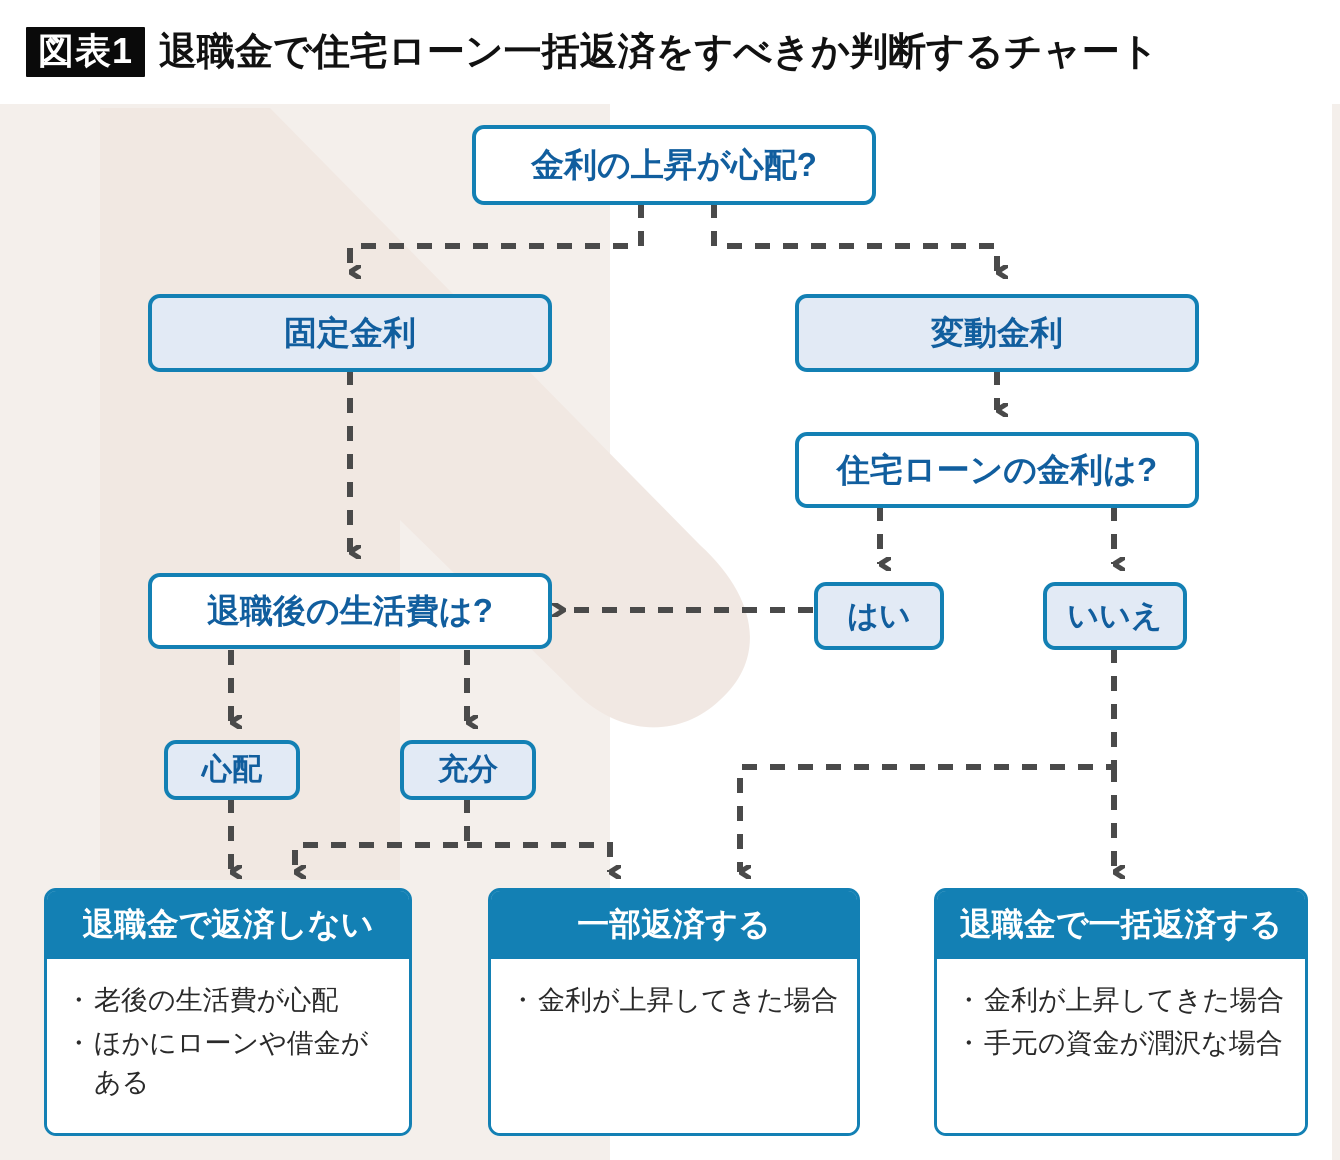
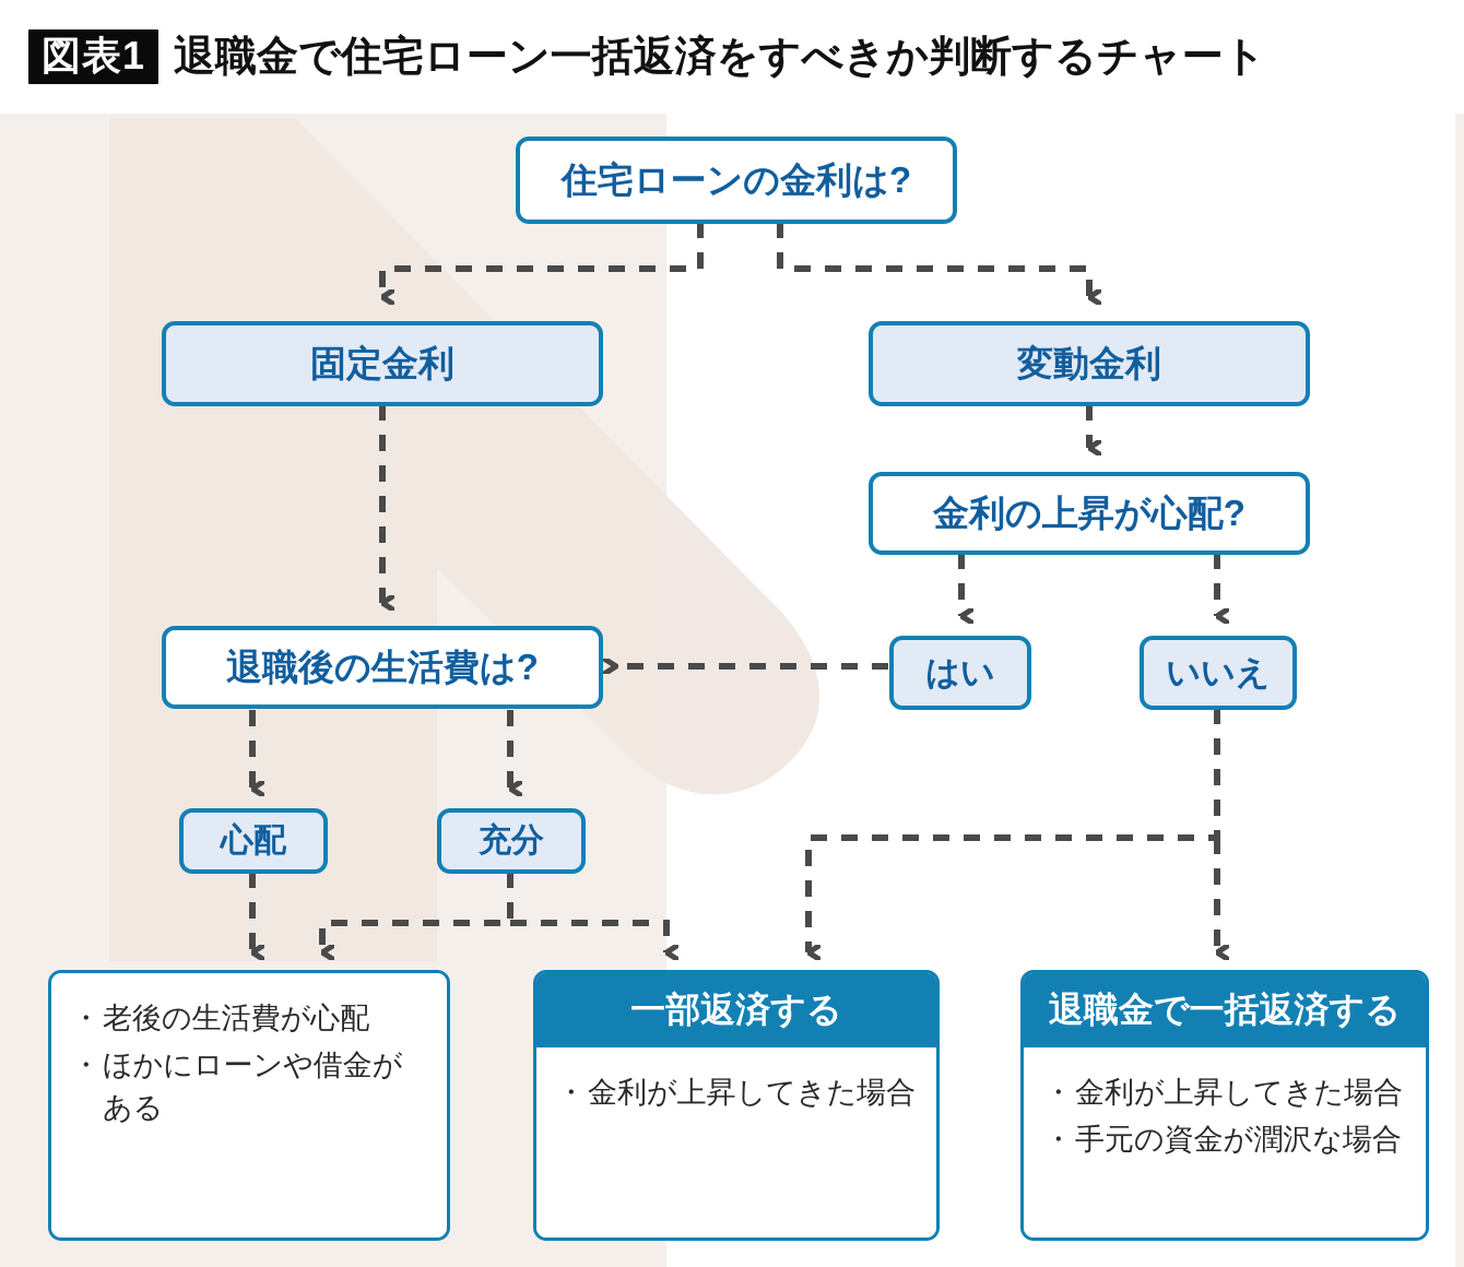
  図表1
  退職金で住宅ローン一括返済をすべきか判断するチャート
- 金利の上昇が心配?
+ 住宅ローンの金利は?
  固定金利
  変動金利
- 住宅ローンの金利は?
+ 金利の上昇が心配?
  はい
  いいえ
  退職後の生活費は?
  心配
  充分
- 退職金で返済しない
  ・
  老後の生活費が心配
  ・
  ほかにローンや借金がある
  一部返済する
  ・
  金利が上昇してきた場合
  退職金で一括返済する
  ・
  金利が上昇してきた場合
  ・
  手元の資金が潤沢な場合
